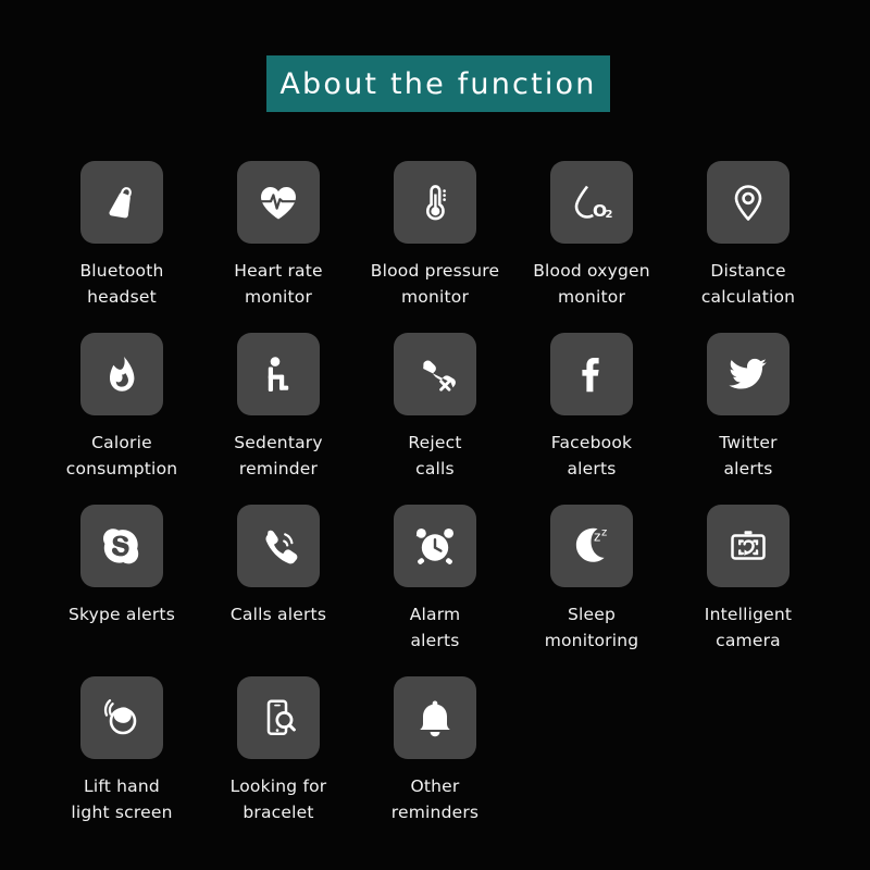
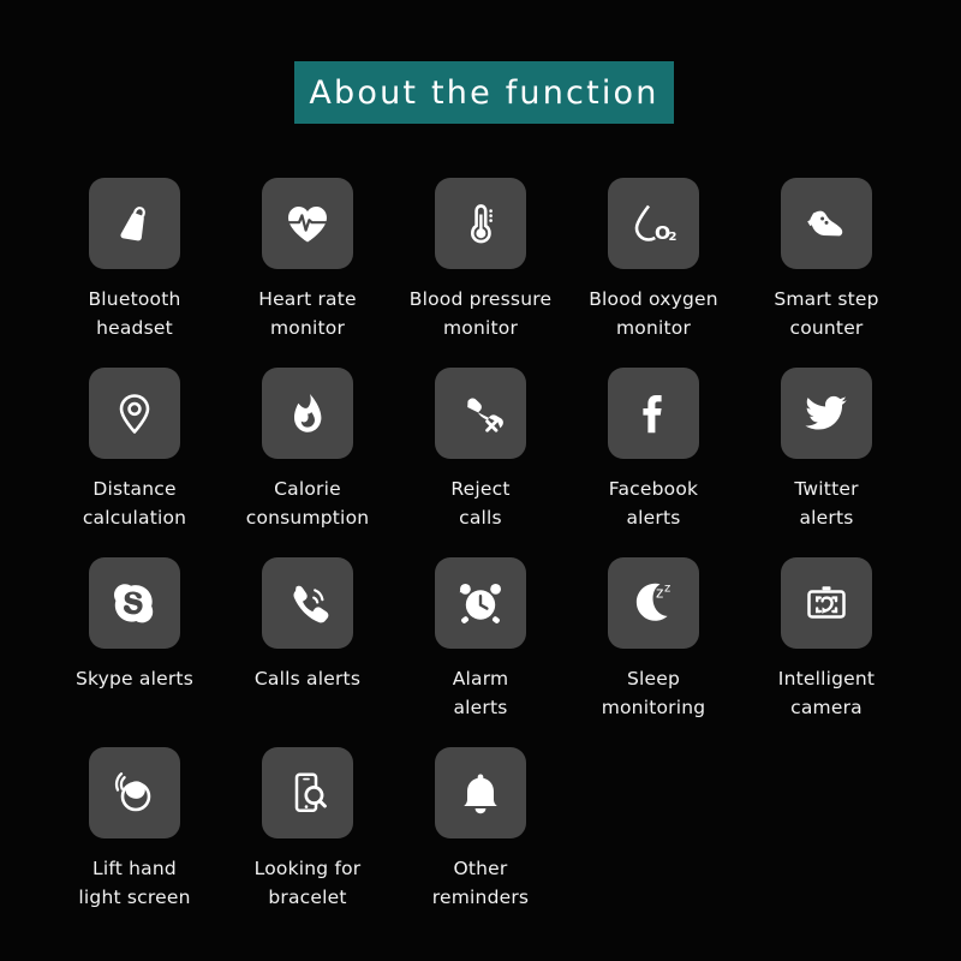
  About the function
  Bluetooth
  headset
  Heart rate
  monitor
  Blood pressure
  monitor
  O
  2
  Blood oxygen
  monitor
+ Smart step
+ counter
  Distance
  calculation
  Calorie
  consumption
- Sedentary
- reminder
  Reject
  calls
  Facebook
  alerts
  Twitter
  alerts
  Skype alerts
  Calls alerts
  Alarm
  alerts
  z
  z
  Sleep
  monitoring
  Intelligent
  camera
  Lift hand
  light screen
  Looking for
  bracelet
  Other
  reminders
